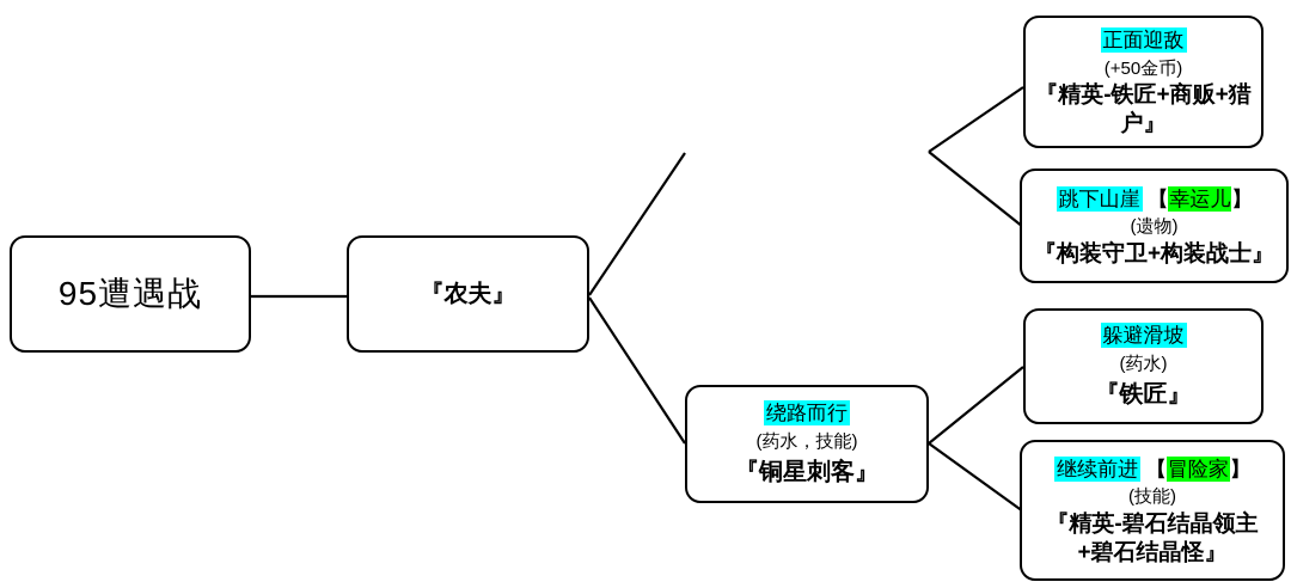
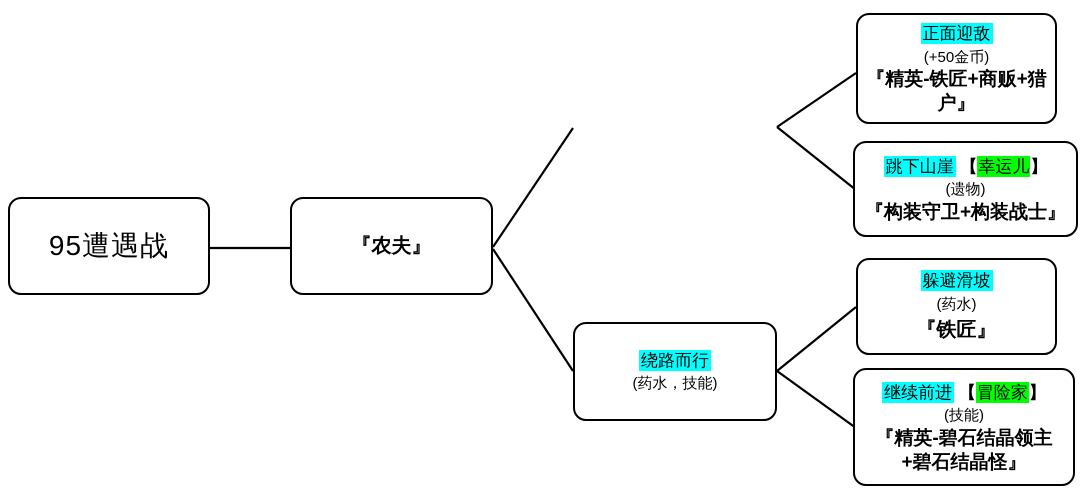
  95遭遇战
  『农夫』
  绕路而行
  (药水，技能)
- 『铜星刺客』
  正面迎敌
  (+50金币)
  『精英-铁匠+商贩+猎户』
  跳下山崖 【幸运儿】
  (遗物)
  『构装守卫+构装战士』
  躲避滑坡
  (药水)
  『铁匠』
  继续前进 【冒险家】
  (技能)
  『精英-碧石结晶领主+碧石结晶怪』
